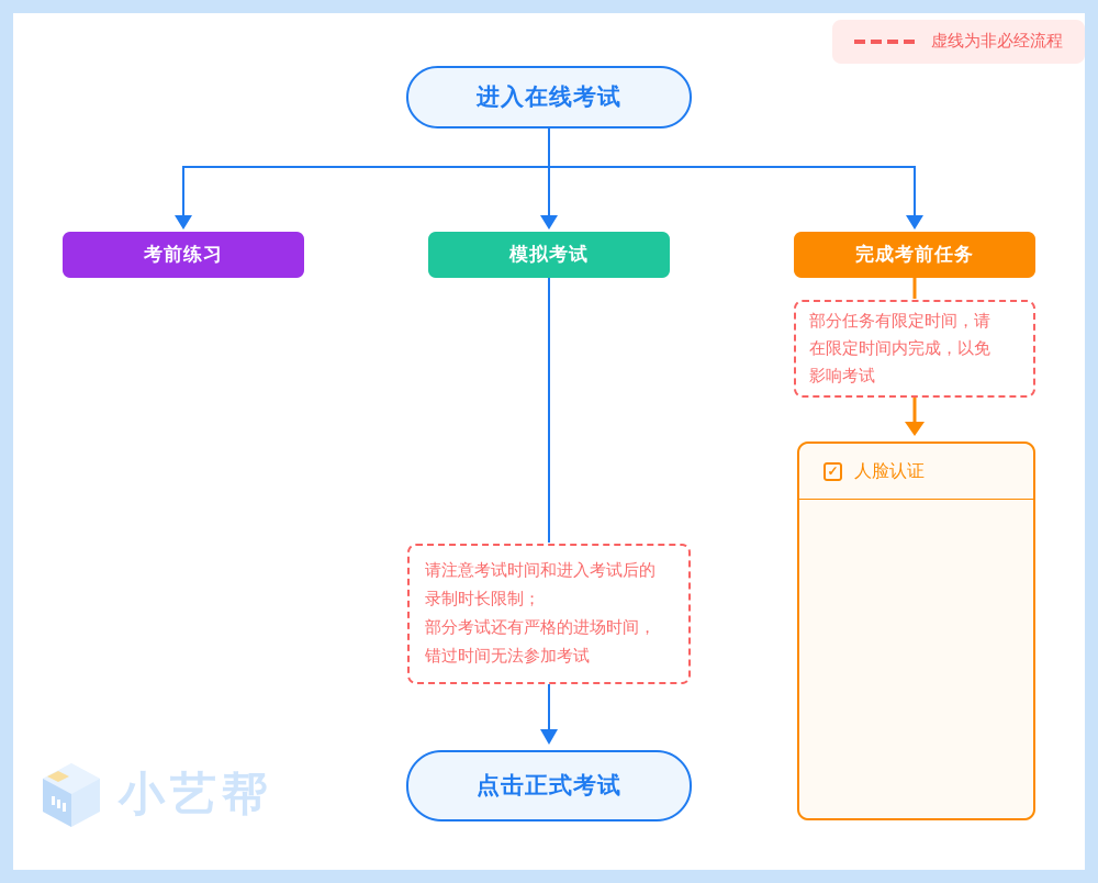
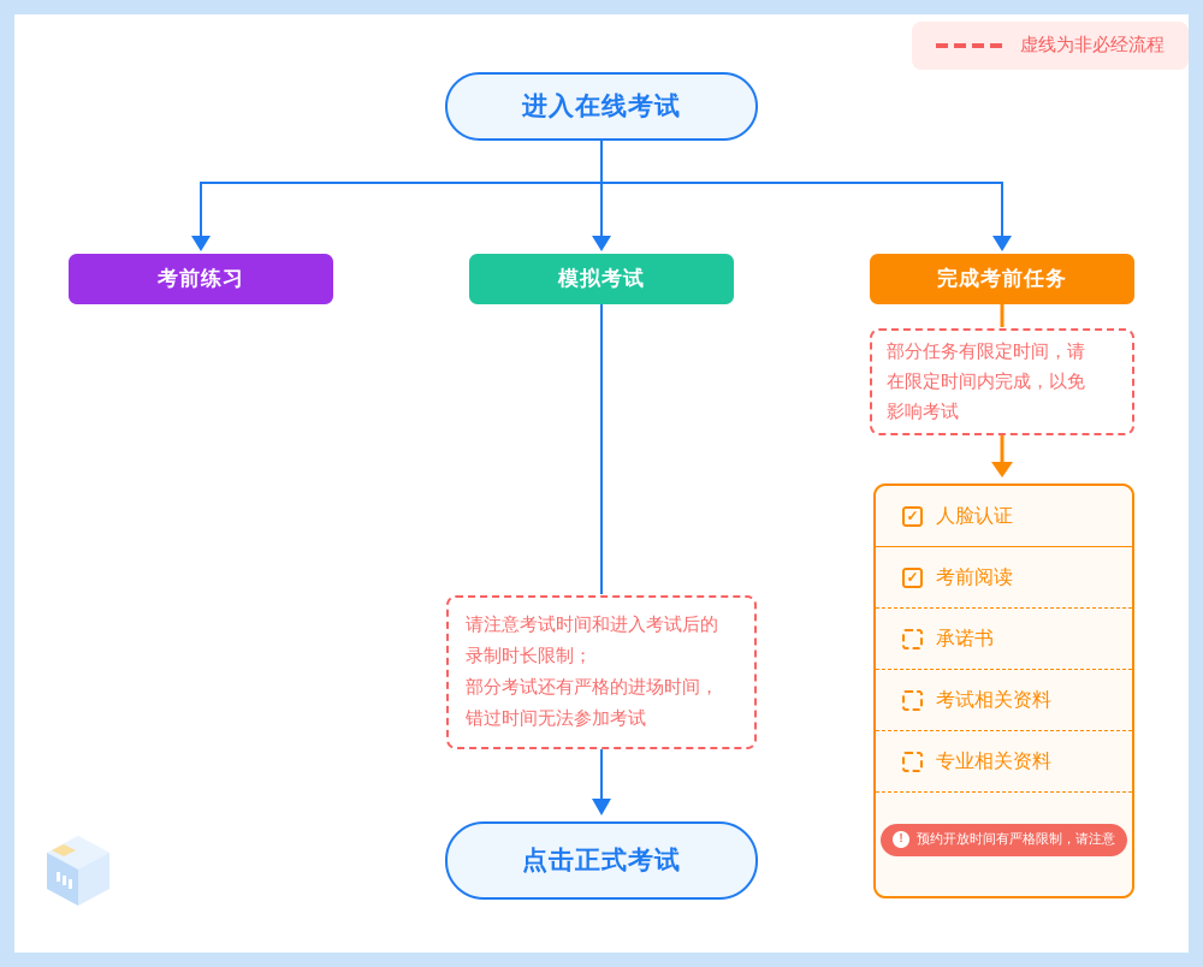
  虚线为非必经流程
  进入在线考试
  考前练习
  模拟考试
  完成考前任务
  部分任务有限定时间，请
  在限定时间内完成，以免
  影响考试
  人脸认证
+ 考前阅读
+ 承诺书
+ 考试相关资料
+ 专业相关资料
+ 预约开放时间有严格限制，请注意
  请注意考试时间和进入考试后的
  录制时长限制；
  部分考试还有严格的进场时间，
  错过时间无法参加考试
  点击正式考试
- 小艺帮
